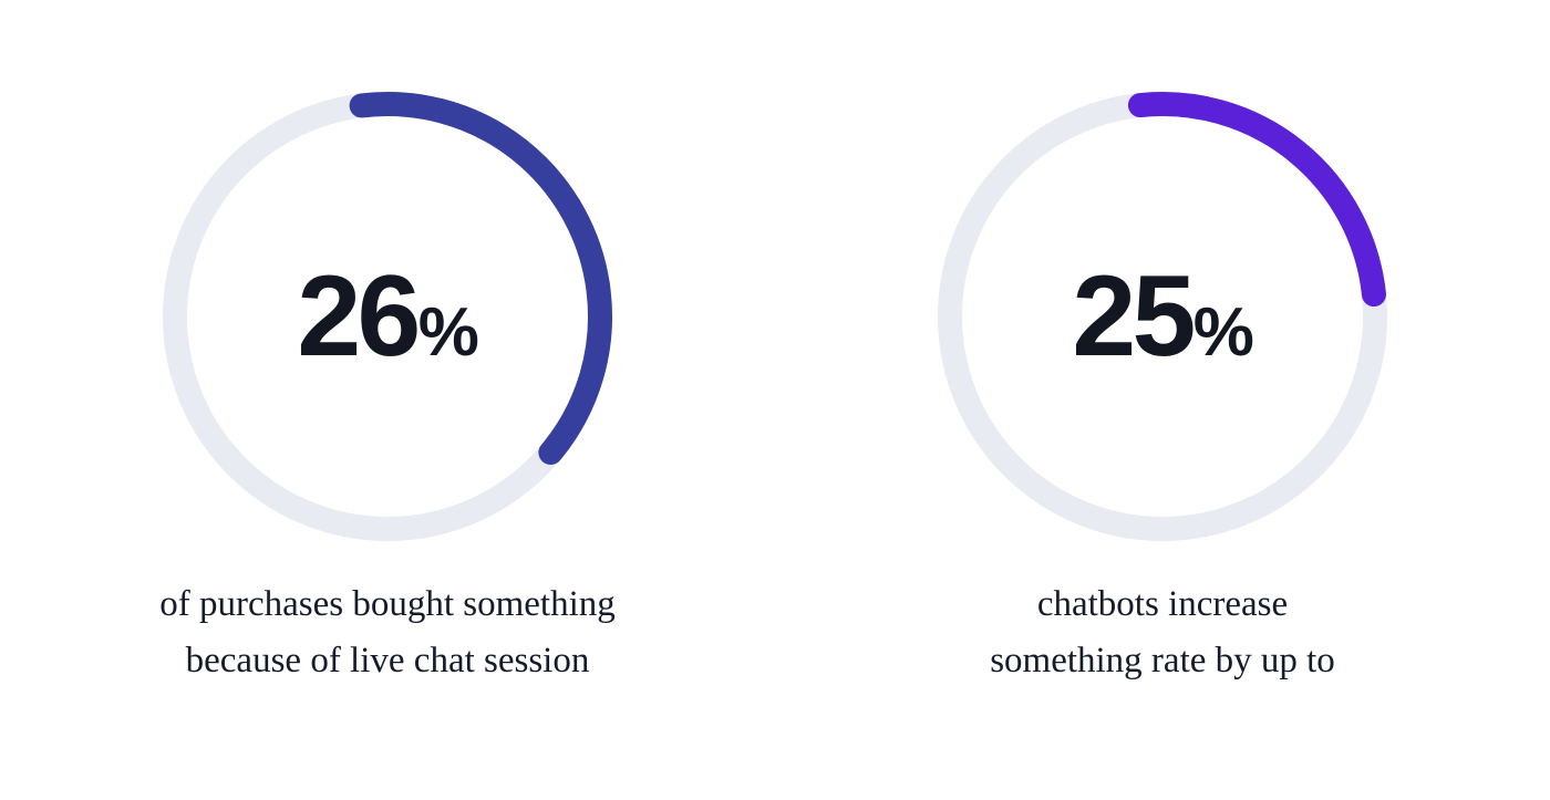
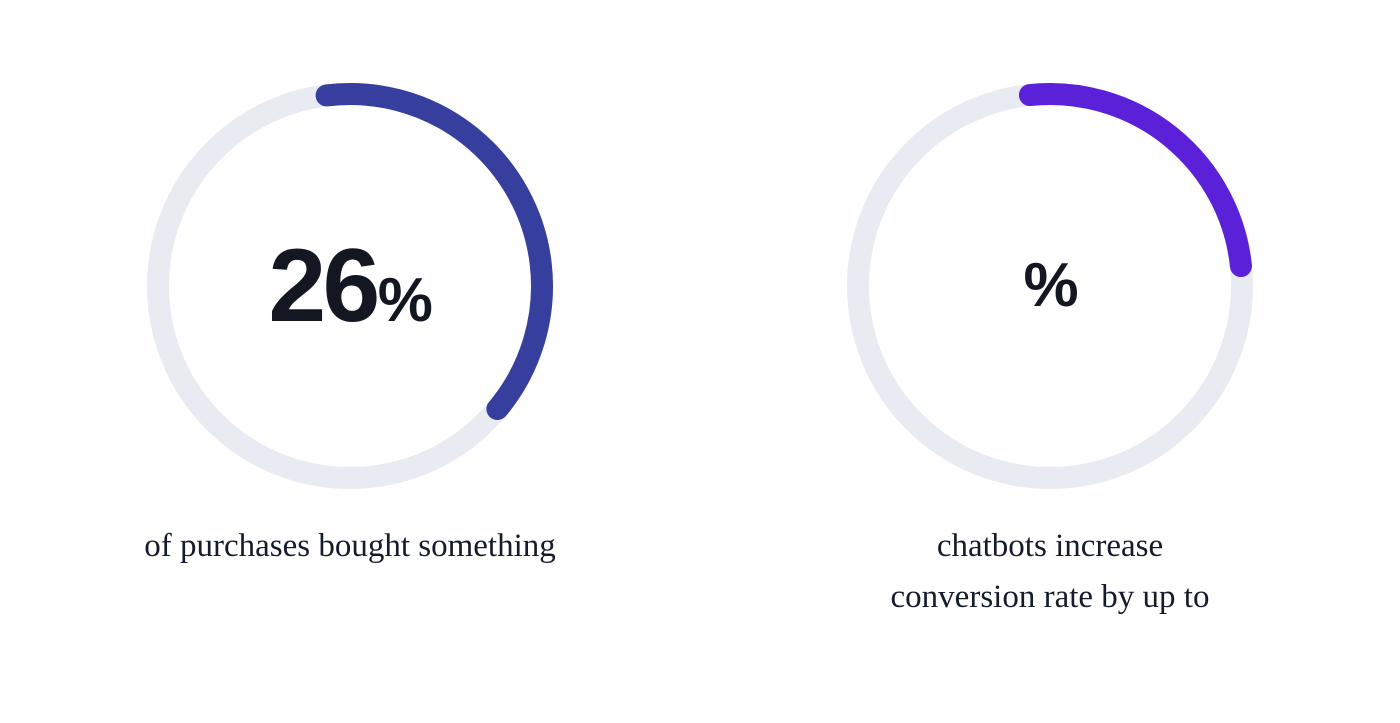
  26
  %
  of purchases bought something
- because of live chat session
- 25
  %
  chatbots increase
- something rate by up to
+ conversion rate by up to
